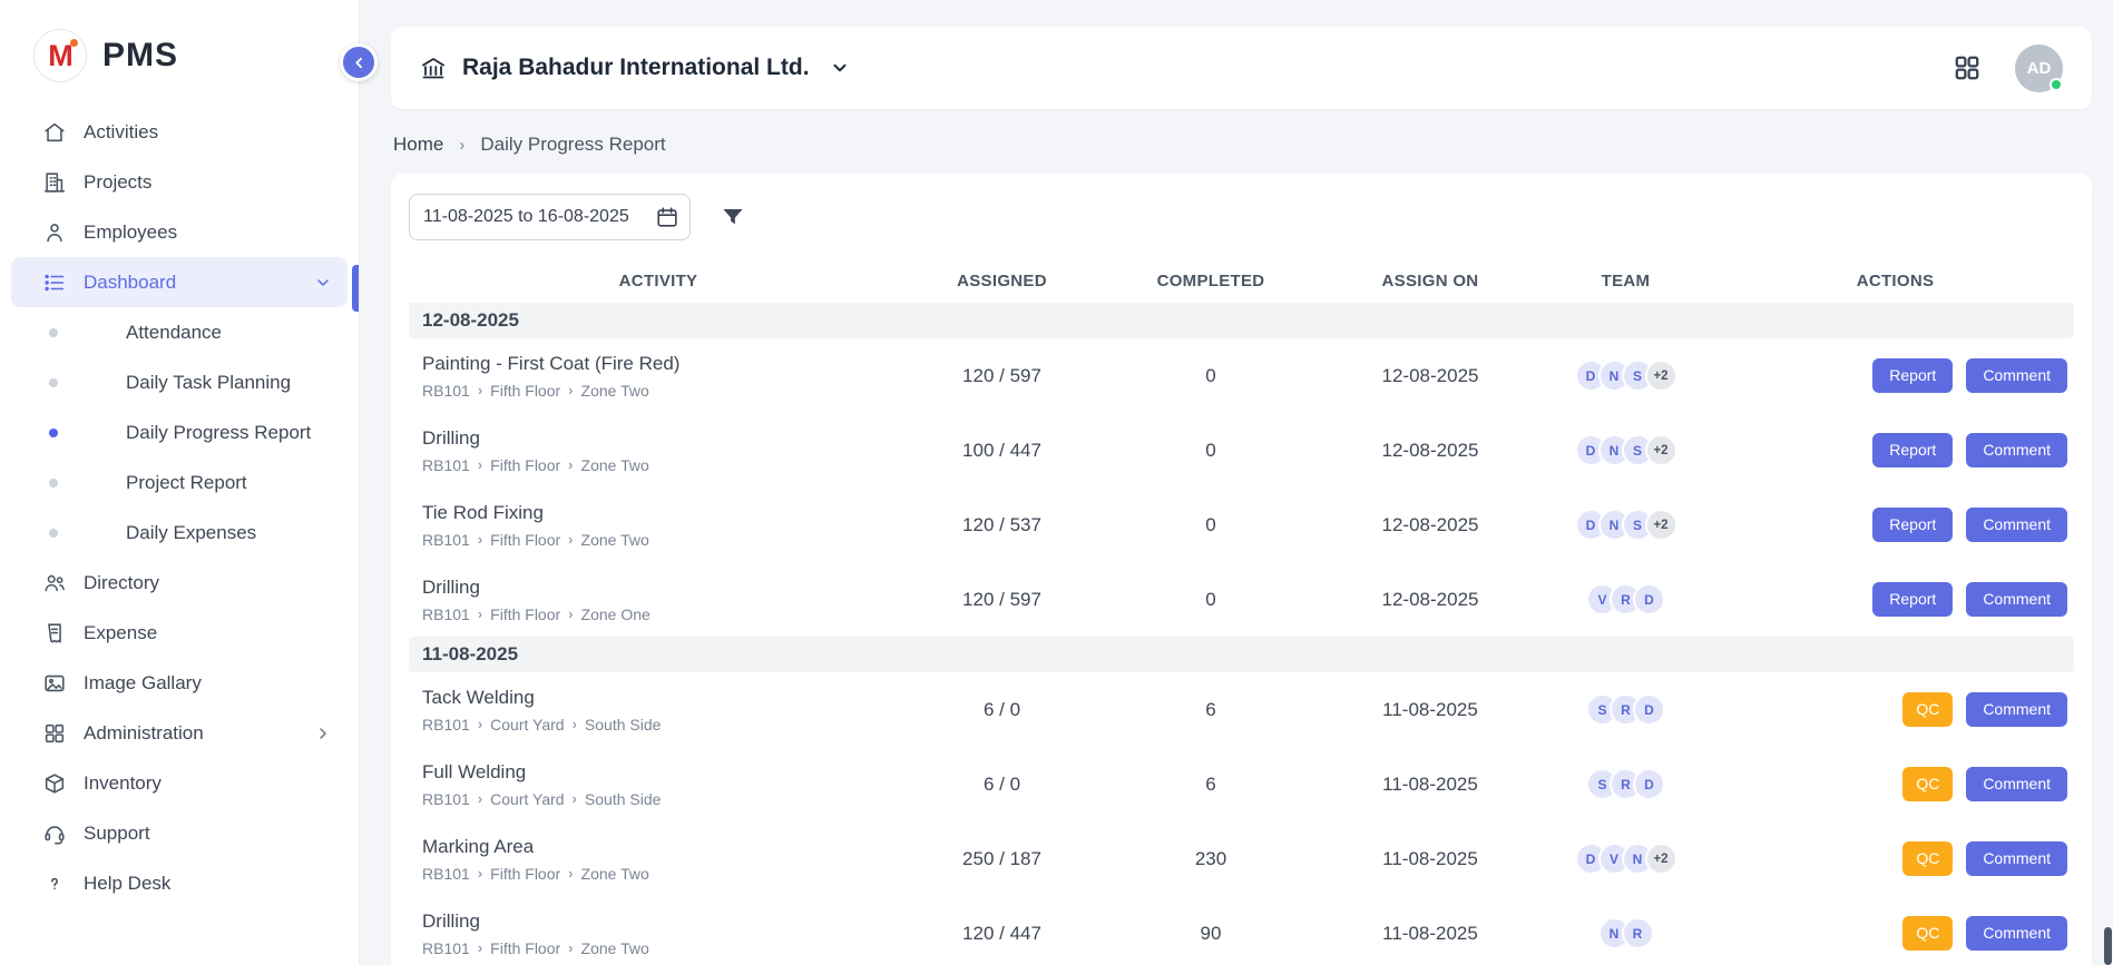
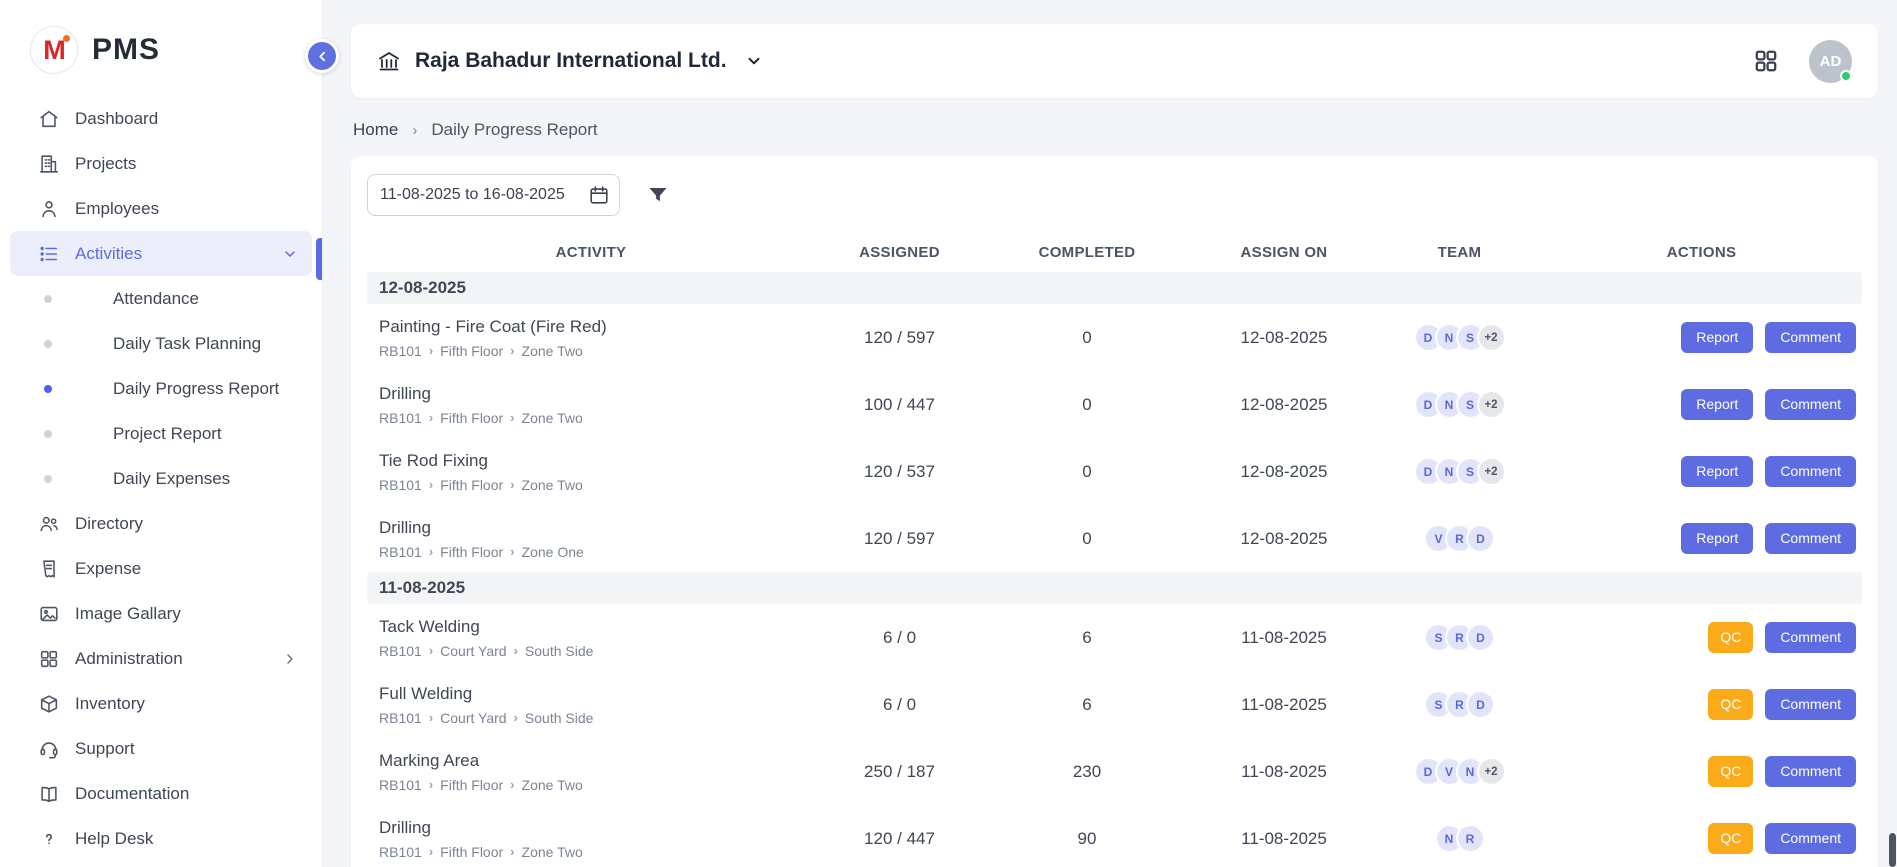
  M
  PMS
- Activities
+ Dashboard
  Projects
  Employees
- Dashboard
+ Activities
  Attendance
  Daily Task Planning
  Daily Progress Report
  Project Report
  Daily Expenses
  Directory
  Expense
  Image Gallary
  Administration
  Inventory
  Support
+ Documentation
  Help Desk
  Raja Bahadur International Ltd.
  AD
  Home
  ›
  Daily Progress Report
  11-08-2025 to 16-08-2025
  ACTIVITY
  ASSIGNED
  COMPLETED
  ASSIGN ON
  TEAM
  ACTIONS
  12-08-2025
- Painting - First Coat (Fire Red)
+ Painting - Fire Coat (Fire Red)
  RB101
  ›
  Fifth Floor
  ›
  Zone Two
  120 / 597
  0
  12-08-2025
  D
  N
  S
  +2
  Report
  Comment
  Drilling
  RB101
  ›
  Fifth Floor
  ›
  Zone Two
  100 / 447
  0
  12-08-2025
  D
  N
  S
  +2
  Report
  Comment
  Tie Rod Fixing
  RB101
  ›
  Fifth Floor
  ›
  Zone Two
  120 / 537
  0
  12-08-2025
  D
  N
  S
  +2
  Report
  Comment
  Drilling
  RB101
  ›
  Fifth Floor
  ›
  Zone One
  120 / 597
  0
  12-08-2025
  V
  R
  D
  Report
  Comment
  11-08-2025
  Tack Welding
  RB101
  ›
  Court Yard
  ›
  South Side
  6 / 0
  6
  11-08-2025
  S
  R
  D
  QC
  Comment
  Full Welding
  RB101
  ›
  Court Yard
  ›
  South Side
  6 / 0
  6
  11-08-2025
  S
  R
  D
  QC
  Comment
  Marking Area
  RB101
  ›
  Fifth Floor
  ›
  Zone Two
  250 / 187
  230
  11-08-2025
  D
  V
  N
  +2
  QC
  Comment
  Drilling
  RB101
  ›
  Fifth Floor
  ›
  Zone Two
  120 / 447
  90
  11-08-2025
  N
  R
  QC
  Comment
